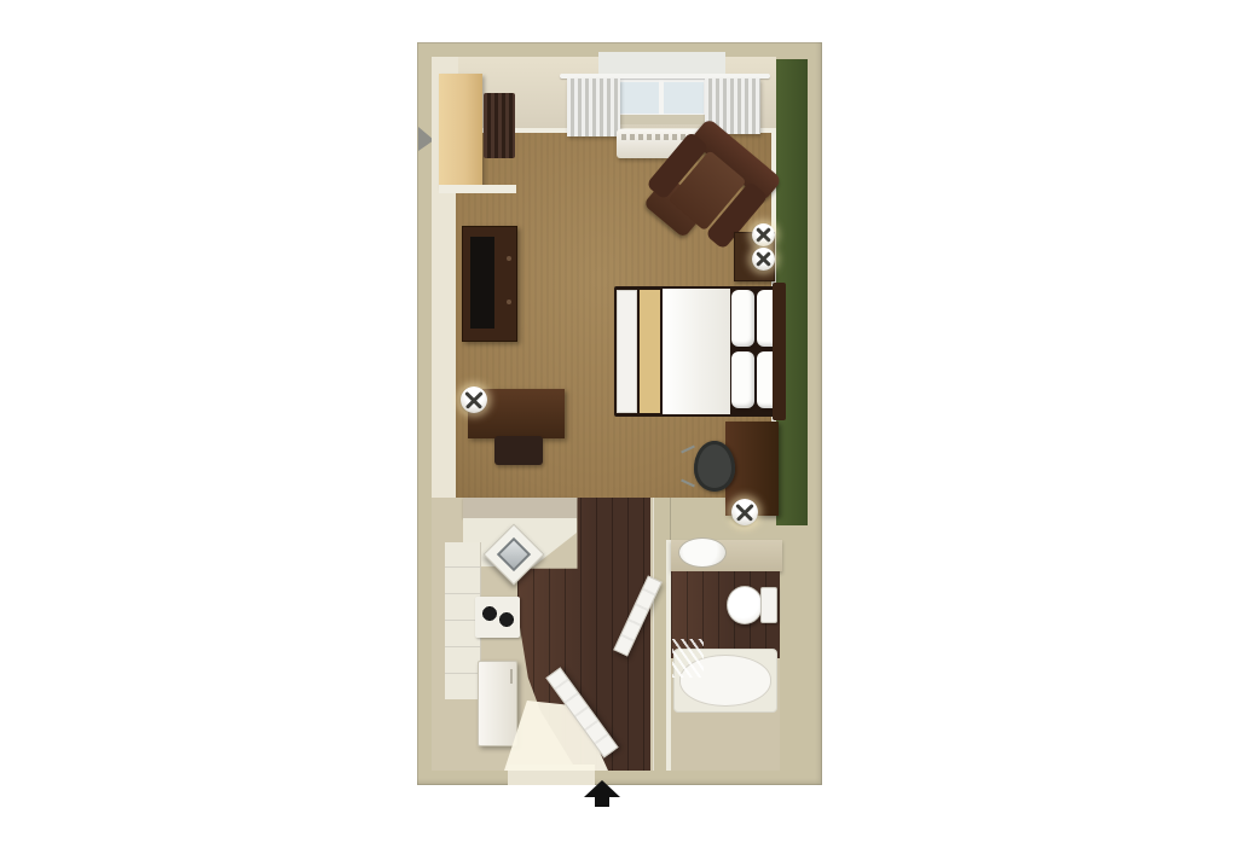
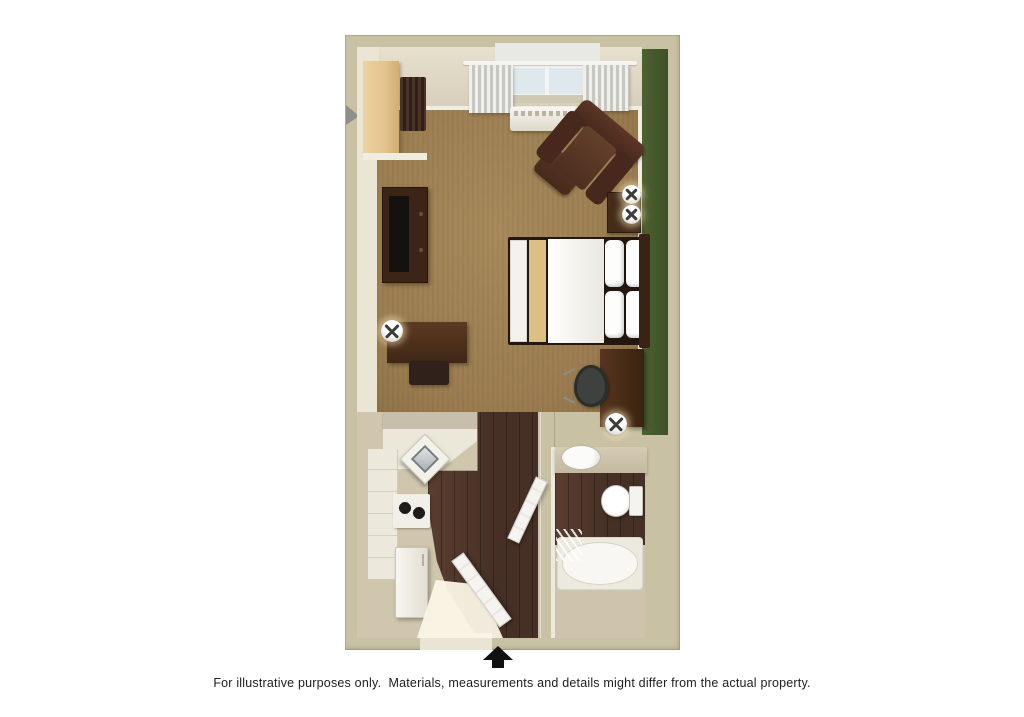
+ For illustrative purposes only. Materials, measurements and details might differ from the actual property.
